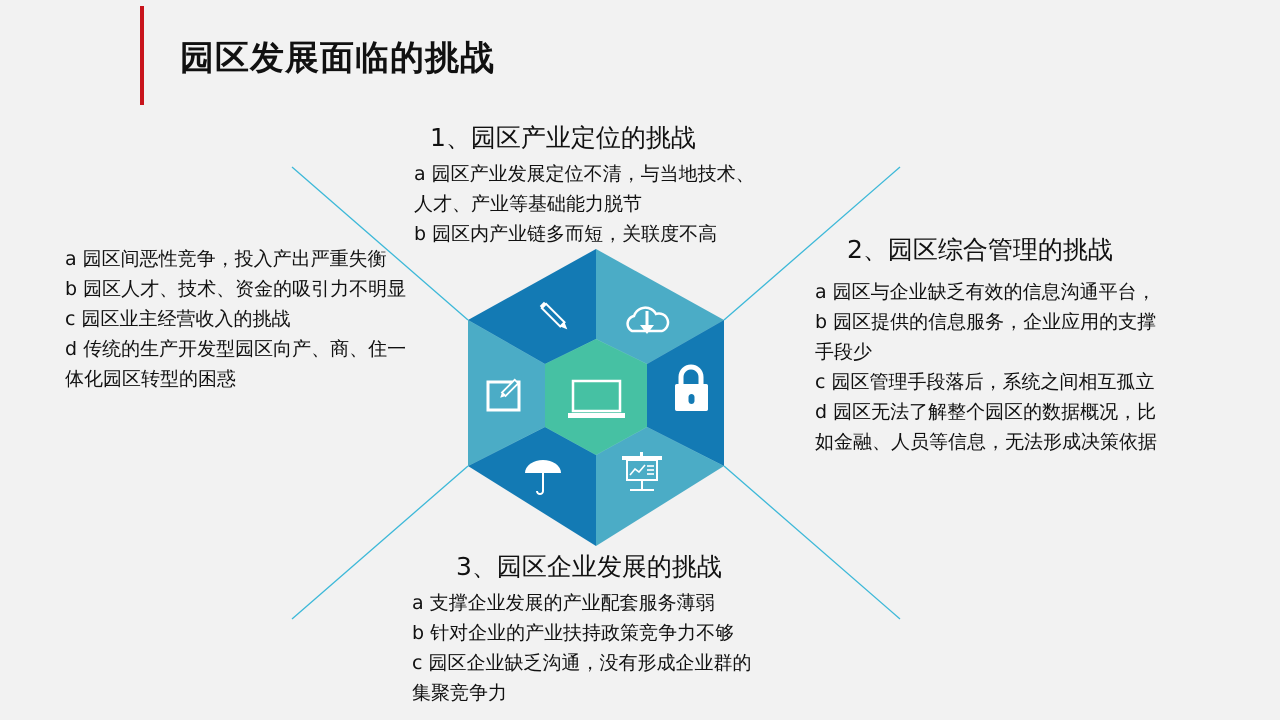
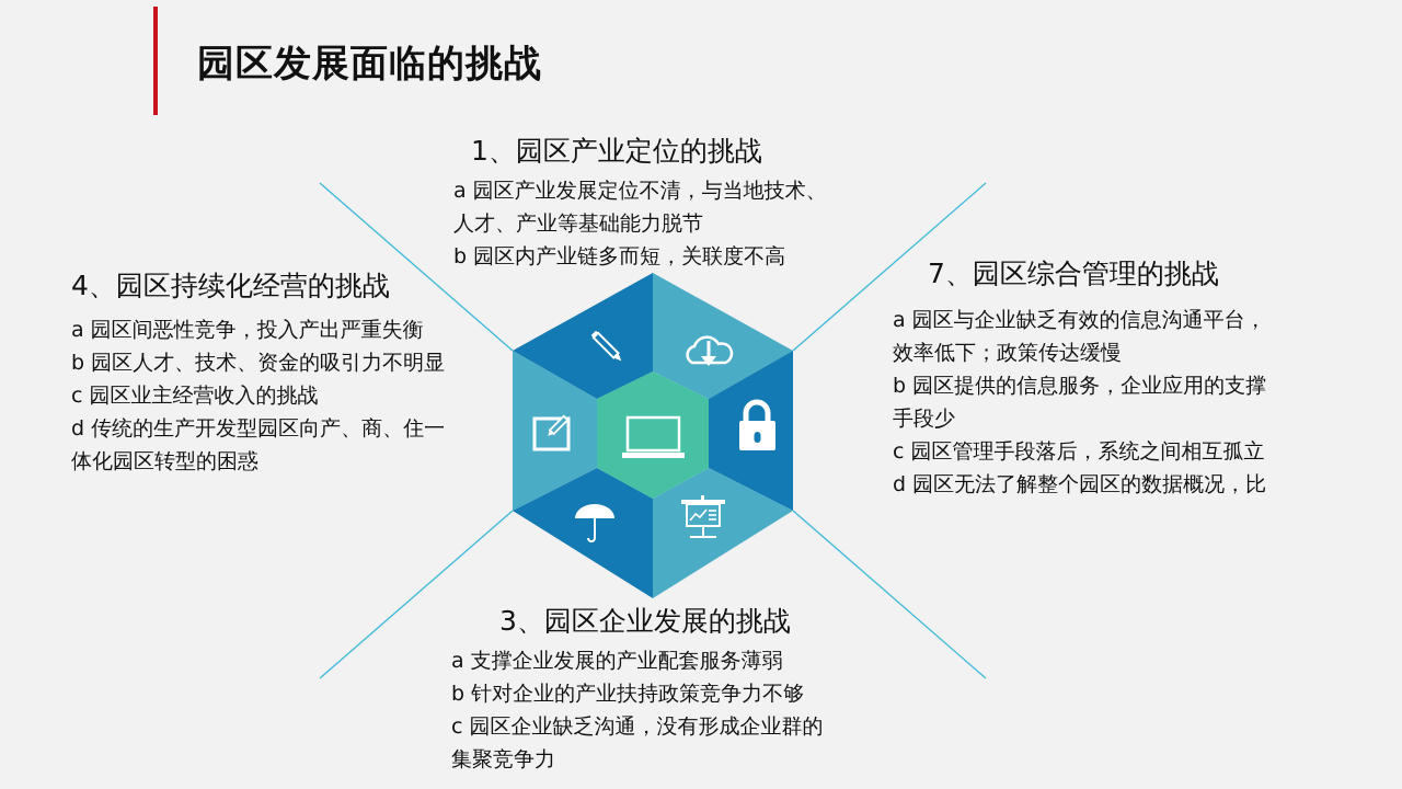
  园区发展面临的挑战
  1、园区产业定位的挑战
  a 园区产业发展定位不清，与当地技术、
  人才、产业等基础能力脱节
  b 园区内产业链多而短，关联度不高
- 2、园区综合管理的挑战
+ 7、园区综合管理的挑战
  a 园区与企业缺乏有效的信息沟通平台，
+ 效率低下；政策传达缓慢
  b 园区提供的信息服务，企业应用的支撑
  手段少
  c 园区管理手段落后，系统之间相互孤立
  d 园区无法了解整个园区的数据概况，比
- 如金融、人员等信息，无法形成决策依据
  3、园区企业发展的挑战
  a 支撑企业发展的产业配套服务薄弱
  b 针对企业的产业扶持政策竞争力不够
  c 园区企业缺乏沟通，没有形成企业群的
  集聚竞争力
+ 4、园区持续化经营的挑战
  a 园区间恶性竞争，投入产出严重失衡
  b 园区人才、技术、资金的吸引力不明显
  c 园区业主经营收入的挑战
  d 传统的生产开发型园区向产、商、住一
  体化园区转型的困惑
